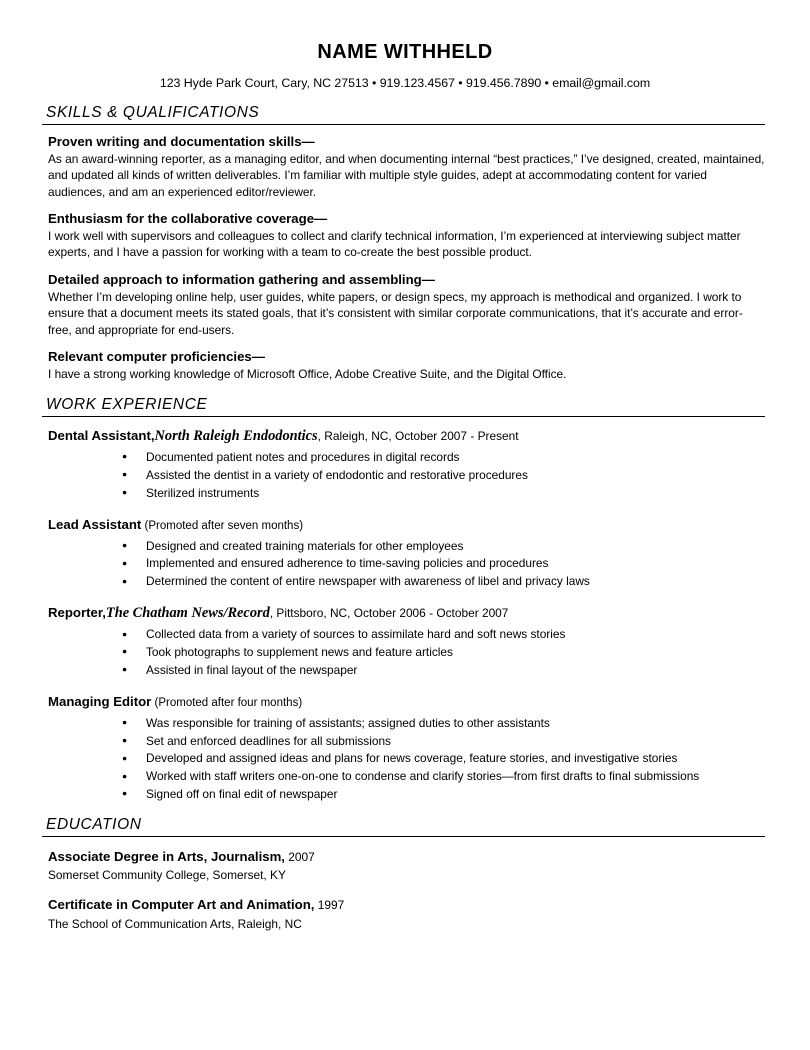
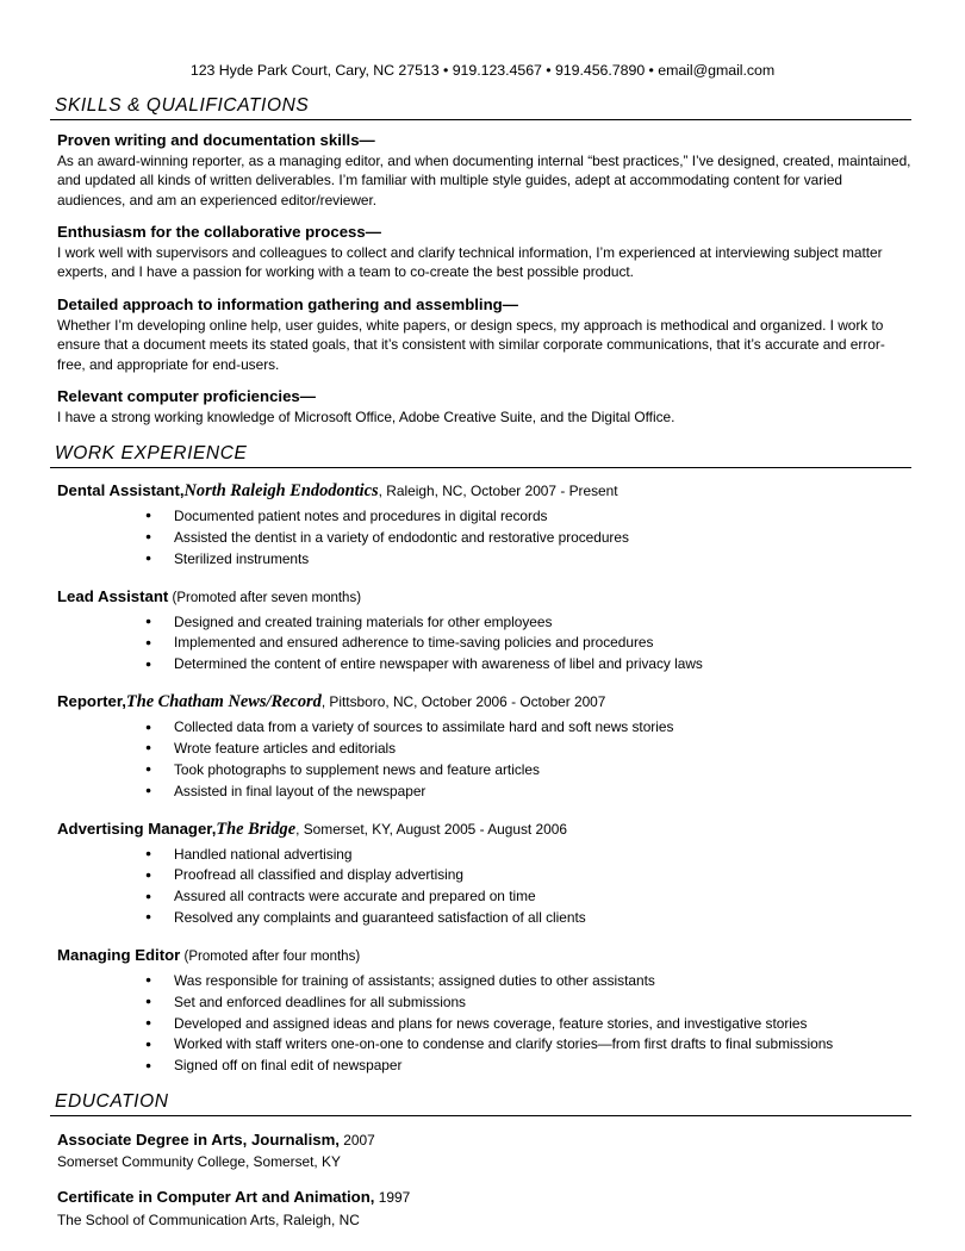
- NAME WITHHELD
  123 Hyde Park Court, Cary, NC 27513 • 919.123.4567 • 919.456.7890 • email@gmail.com
  SKILLS & QUALIFICATIONS
  Proven writing and documentation skills—
  As an award-winning reporter, as a managing editor, and when documenting internal “best practices,” I’ve designed, created, maintained, and updated all kinds of written deliverables. I’m familiar with multiple style guides, adept at accommodating content for varied audiences, and am an experienced editor/reviewer.
- Enthusiasm for the collaborative coverage—
+ Enthusiasm for the collaborative process—
  I work well with supervisors and colleagues to collect and clarify technical information, I’m experienced at interviewing subject matter experts, and I have a passion for working with a team to co-create the best possible product.
  Detailed approach to information gathering and assembling—
  Whether I’m developing online help, user guides, white papers, or design specs, my approach is methodical and organized. I work to ensure that a document meets its stated goals, that it’s consistent with similar corporate communications, that it’s accurate and error-free, and appropriate for end-users.
  Relevant computer proficiencies—
  I have a strong working knowledge of Microsoft Office, Adobe Creative Suite, and the Digital Office.
  WORK EXPERIENCE
  Dental Assistant,North Raleigh Endodontics, Raleigh, NC, October 2007 - Present
  Documented patient notes and procedures in digital records
  Assisted the dentist in a variety of endodontic and restorative procedures
  Sterilized instruments
  Lead Assistant (Promoted after seven months)
  Designed and created training materials for other employees
  Implemented and ensured adherence to time-saving policies and procedures
  Determined the content of entire newspaper with awareness of libel and privacy laws
  Reporter,The Chatham News/Record, Pittsboro, NC, October 2006 - October 2007
  Collected data from a variety of sources to assimilate hard and soft news stories
+ Wrote feature articles and editorials
  Took photographs to supplement news and feature articles
  Assisted in final layout of the newspaper
+ Advertising Manager,The Bridge, Somerset, KY, August 2005 - August 2006
+ Handled national advertising
+ Proofread all classified and display advertising
+ Assured all contracts were accurate and prepared on time
+ Resolved any complaints and guaranteed satisfaction of all clients
  Managing Editor (Promoted after four months)
  Was responsible for training of assistants; assigned duties to other assistants
  Set and enforced deadlines for all submissions
  Developed and assigned ideas and plans for news coverage, feature stories, and investigative stories
  Worked with staff writers one-on-one to condense and clarify stories—from first drafts to final submissions
  Signed off on final edit of newspaper
  EDUCATION
  Associate Degree in Arts, Journalism, 2007
  Somerset Community College, Somerset, KY
  Certificate in Computer Art and Animation, 1997
  The School of Communication Arts, Raleigh, NC
